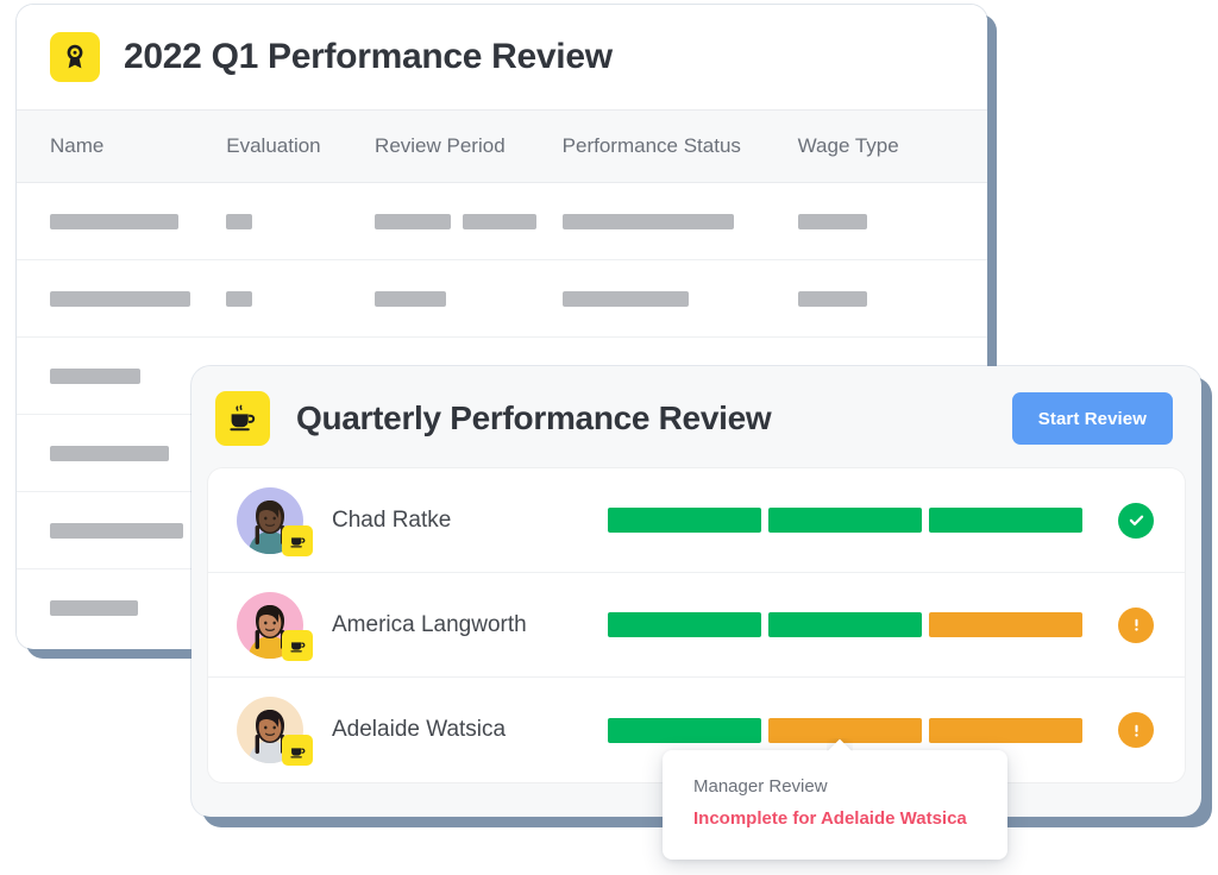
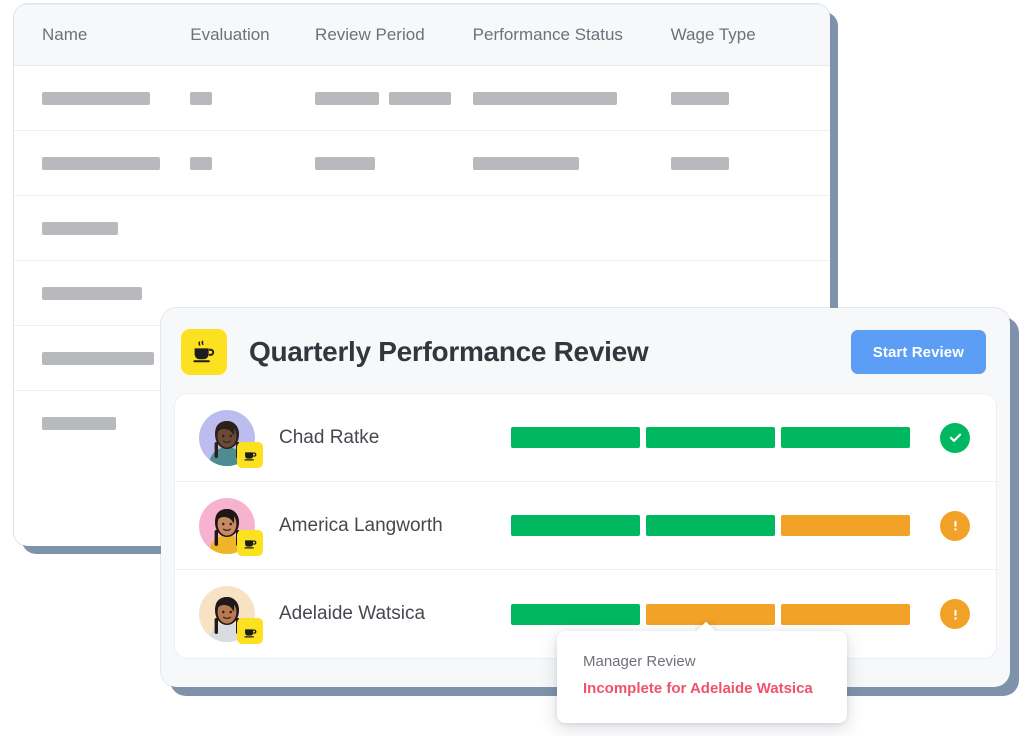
- 2022 Q1 Performance Review
  Name
  Evaluation
  Review Period
  Performance Status
  Wage Type
  Quarterly Performance Review
  Start Review
  Chad Ratke
  America Langworth
  Adelaide Watsica
  Manager Review
  Incomplete for Adelaide Watsica
